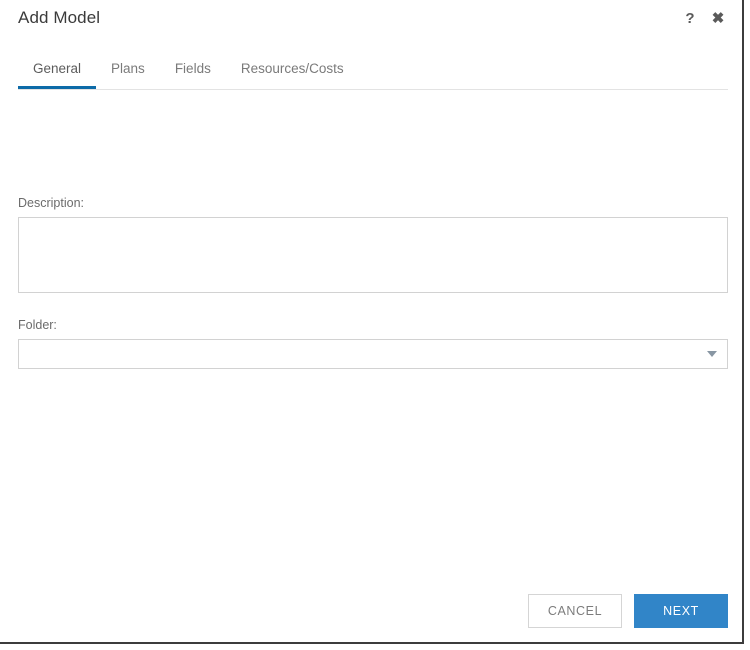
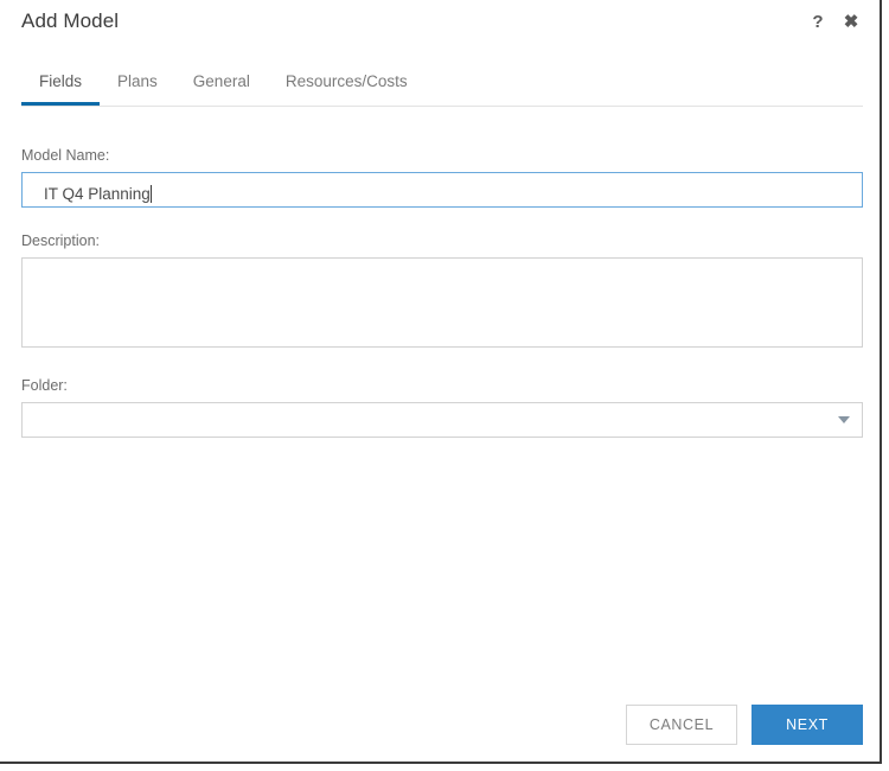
  Add Model
  ?
  ✖
- General
+ Fields
  Plans
- Fields
+ General
  Resources/Costs
+ Model Name:
+ IT Q4 Planning
  Description:
  Folder:
  CANCEL
  NEXT
